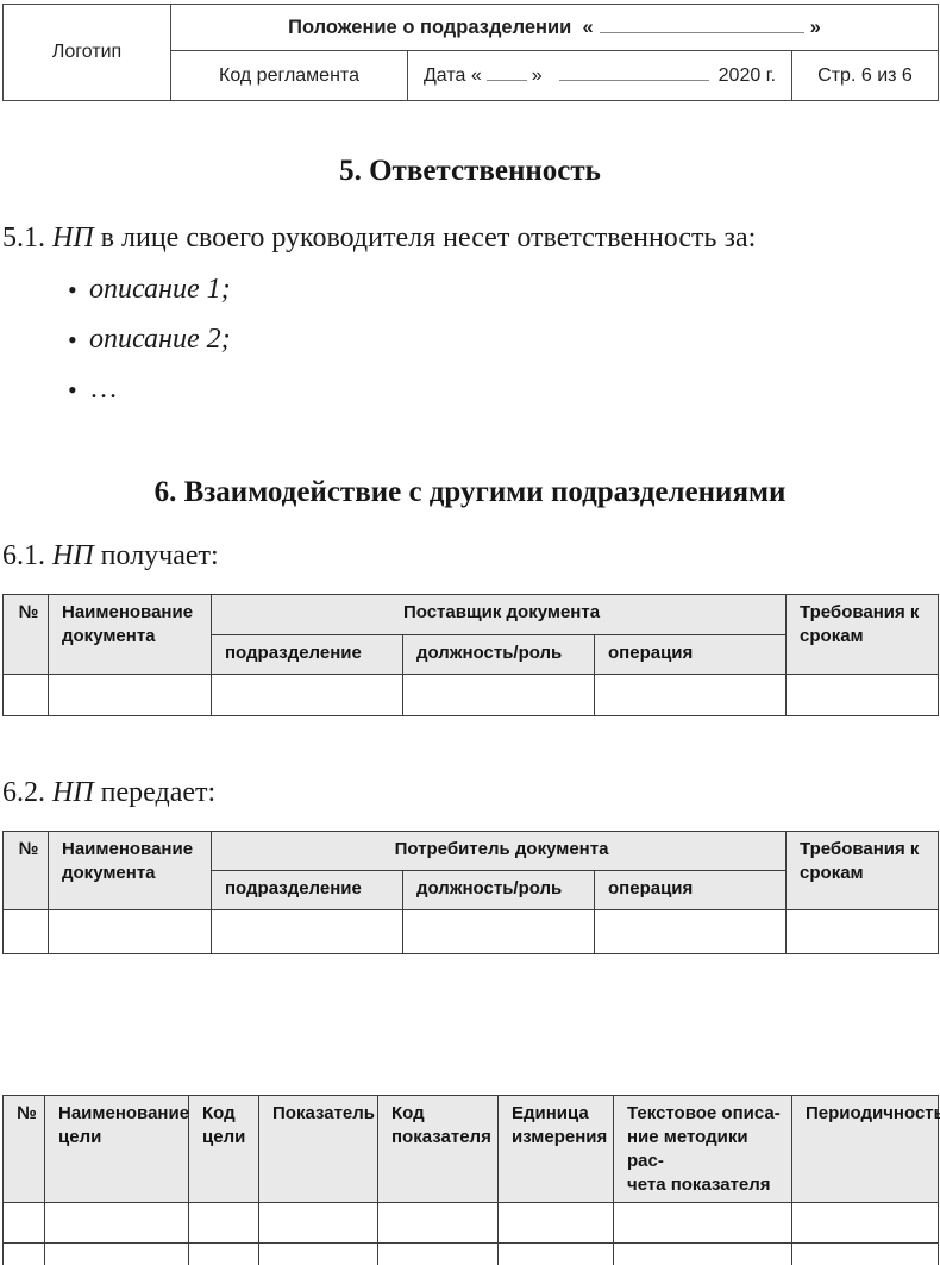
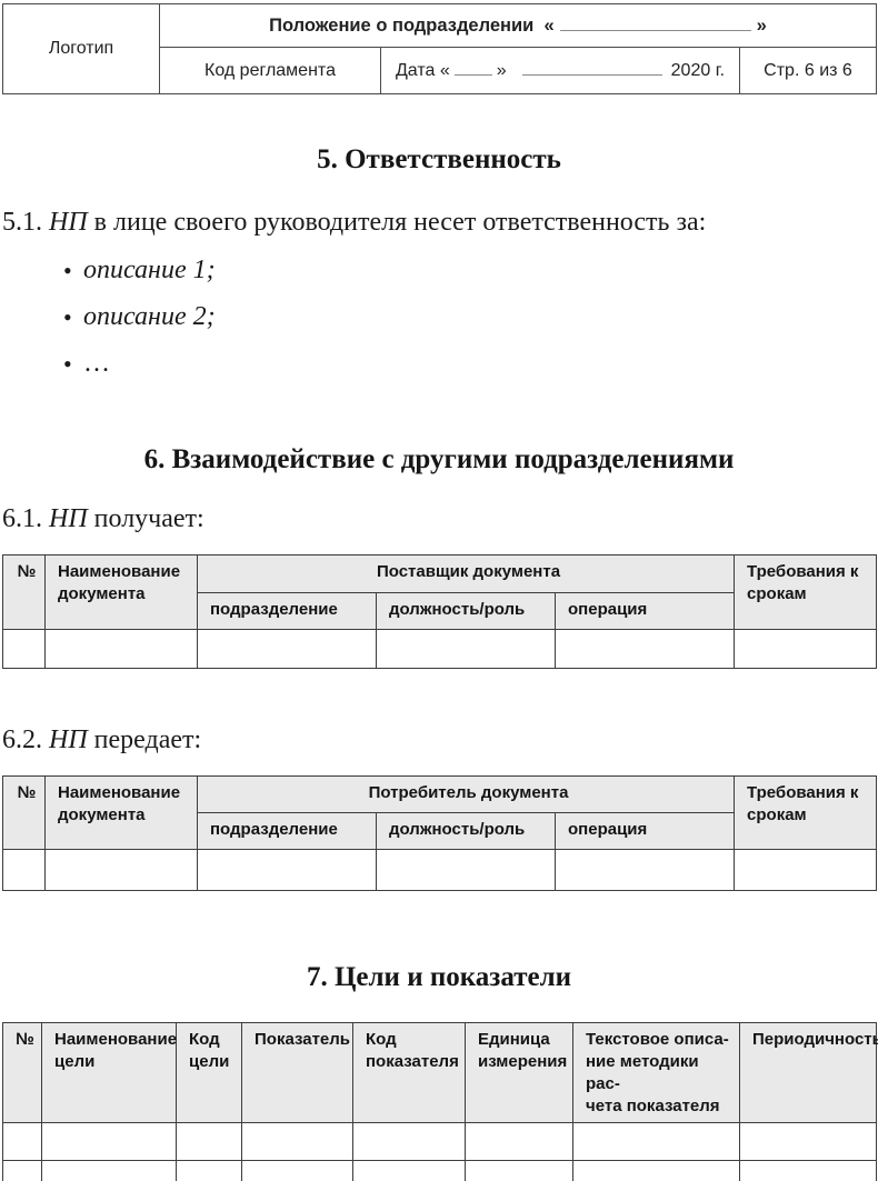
  Логотип	Положение о подразделении « »
  Код регламента	Дата « » 2020 г.	Стр. 6 из 6
  5. Ответственность
  5.1. НП в лице своего руководителя несет ответственность за:
  •
  описание 1;
  •
  описание 2;
  •
  …
  6. Взаимодействие с другими подразделениями
  6.1. НП получает:
  №	Наименование документа	Поставщик документа	Требования к срокам
  подразделение	должность/роль	операция
  6.2. НП передает:
  №	Наименование документа	Потребитель документа	Требования к срокам
  подразделение	должность/роль	операция
+ 7. Цели и показатели
  №	Наименование цели	Код цели	Показатель	Код показателя	Единица измерения	Текстовое описа- ние методики рас- чета показателя	Периодичность
